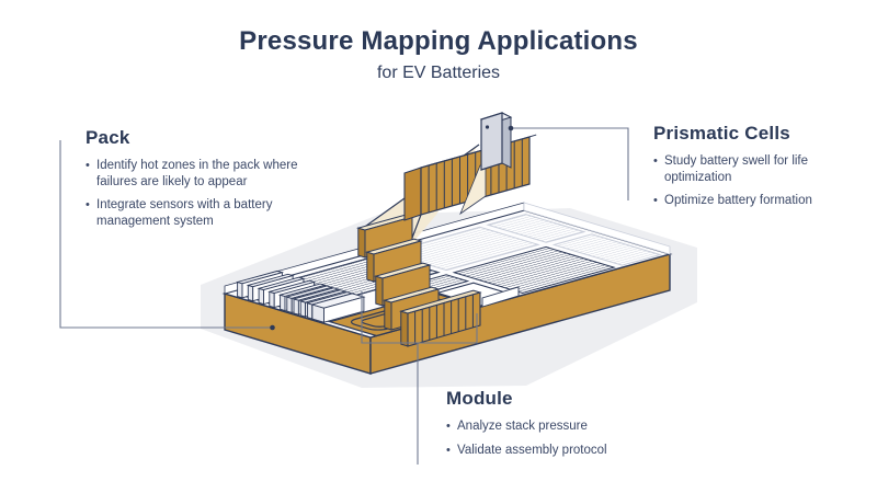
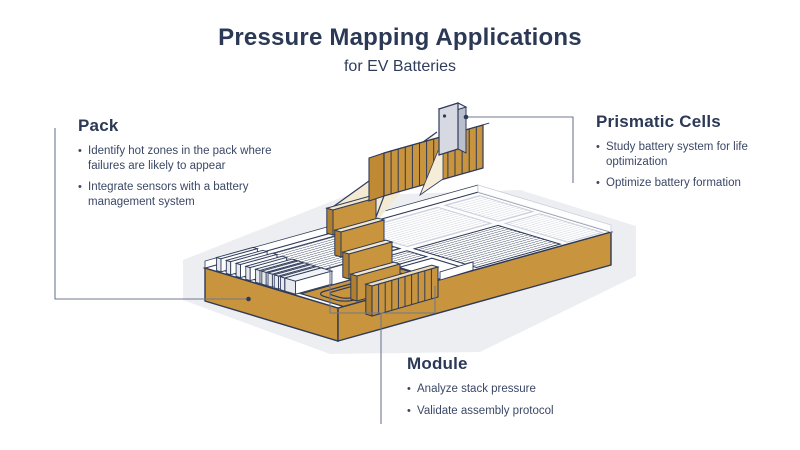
  Pressure Mapping Applications
  for EV Batteries
  Pack
  Identify hot zones in the pack where failures are likely to appear
  Integrate sensors with a battery management system
  Prismatic Cells
- Study battery swell for life optimization
+ Study battery system for life optimization
  Optimize battery formation
  Module
  Analyze stack pressure
  Validate assembly protocol
